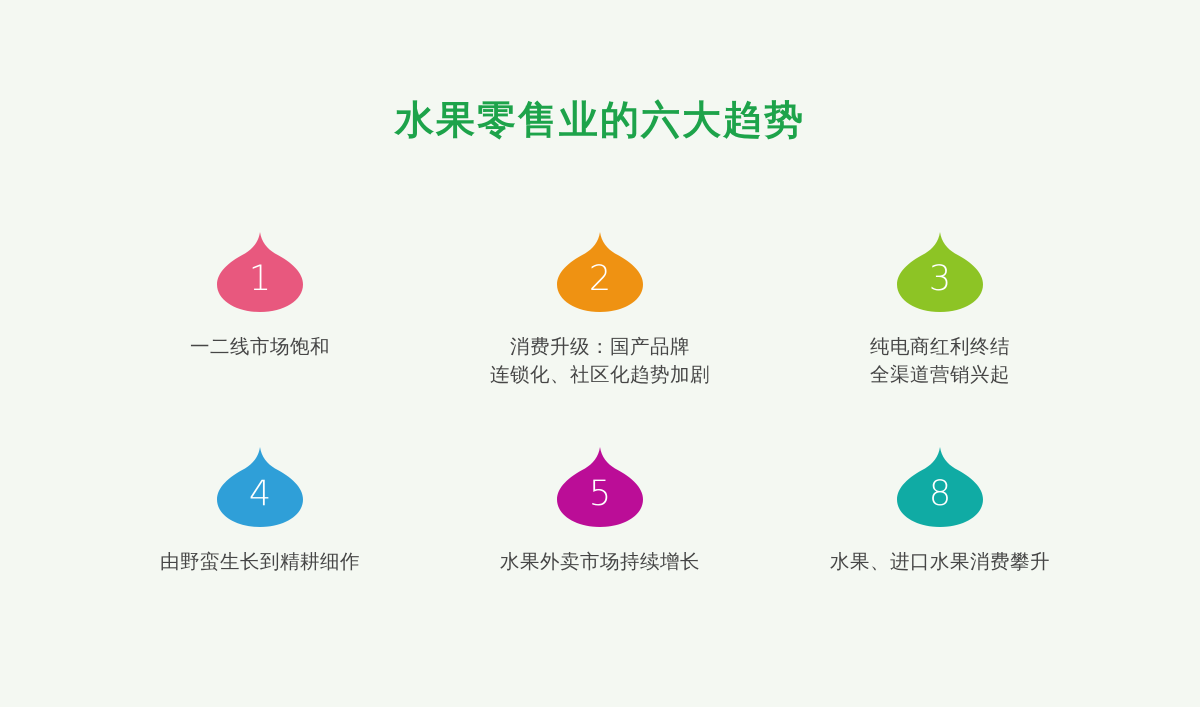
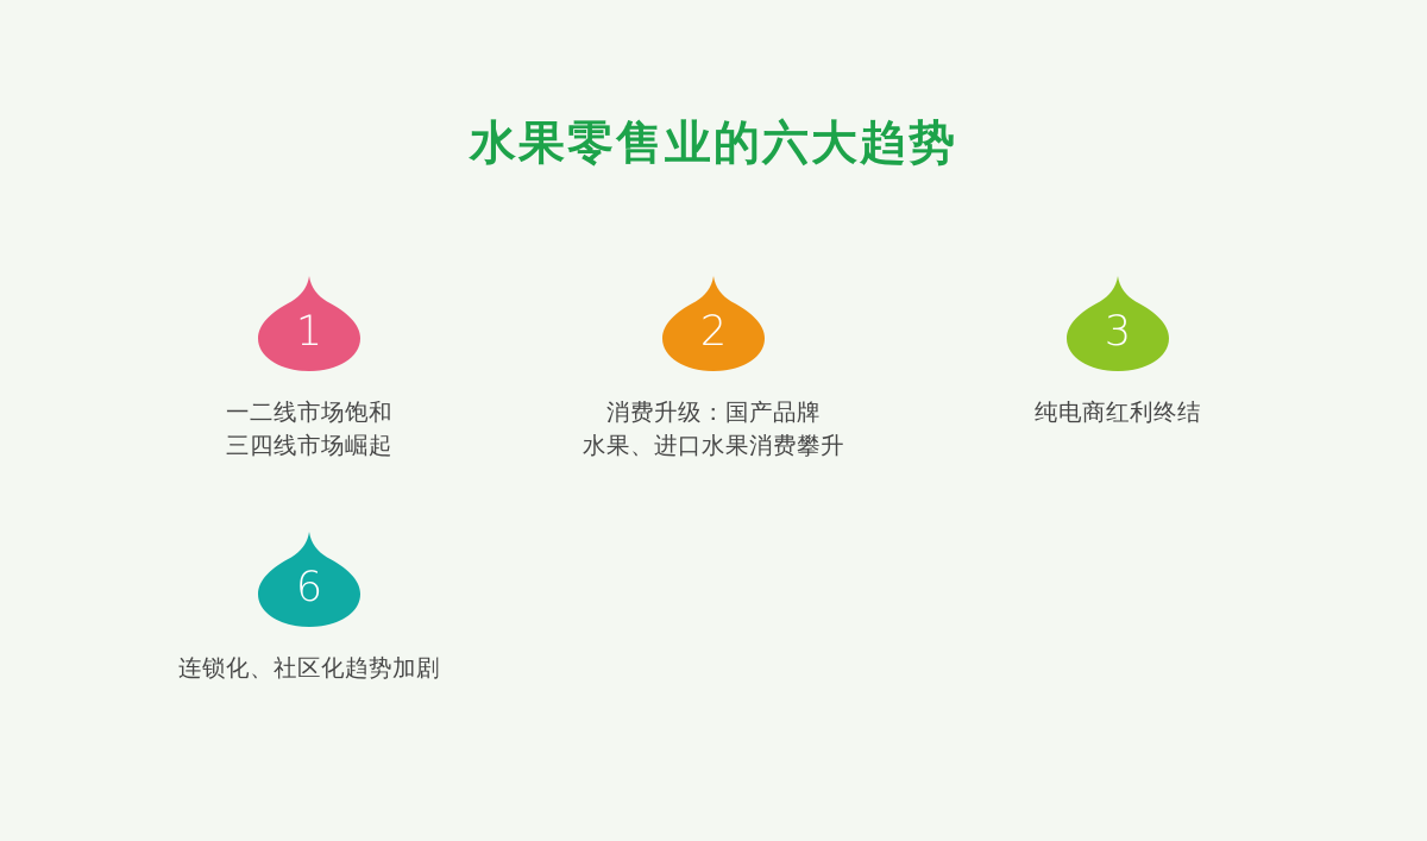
  水果零售业的六大趋势
  1
  一二线市场饱和
+ 三四线市场崛起
  2
  消费升级：国产品牌
- 连锁化、社区化趋势加剧
+ 水果、进口水果消费攀升
  3
  纯电商红利终结
- 全渠道营销兴起
- 4
- 由野蛮生长到精耕细作
- 5
- 水果外卖市场持续增长
- 8
+ 6
- 水果、进口水果消费攀升
+ 连锁化、社区化趋势加剧
